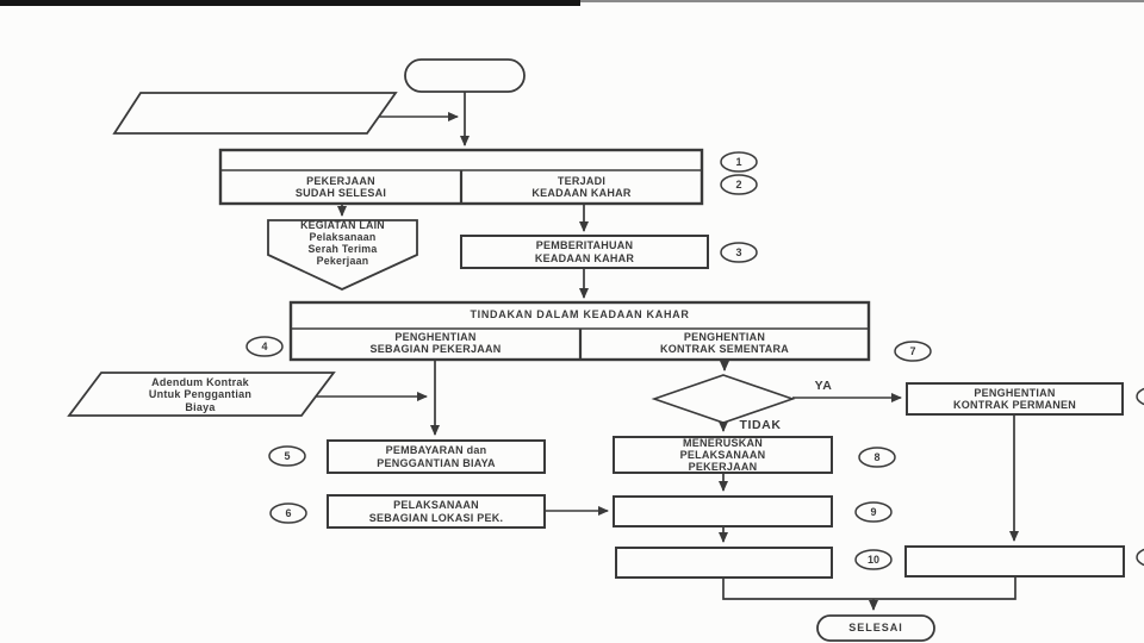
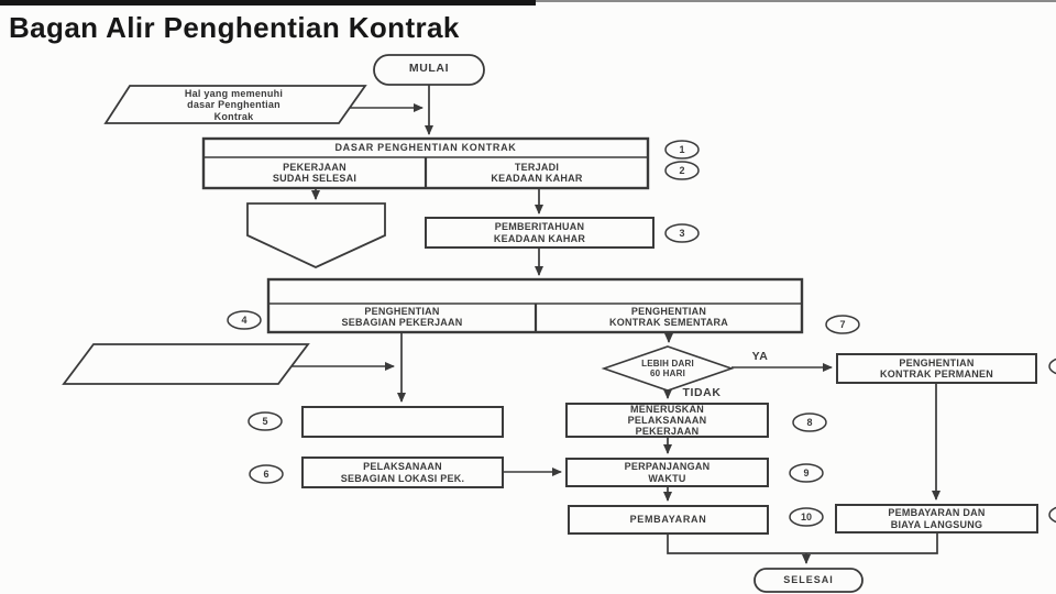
+ Bagan Alir Penghentian Kontrak
+ MULAI
+ Hal yang memenuhi
+ dasar Penghentian
+ Kontrak
+ DASAR PENGHENTIAN KONTRAK
  PEKERJAAN
  SUDAH SELESAI
  TERJADI
  KEADAAN KAHAR
- KEGIATAN LAIN
- Pelaksanaan
- Serah Terima
- Pekerjaan
  PEMBERITAHUAN
  KEADAAN KAHAR
- TINDAKAN DALAM KEADAAN KAHAR
  PENGHENTIAN
  SEBAGIAN PEKERJAAN
  PENGHENTIAN
  KONTRAK SEMENTARA
- Adendum Kontrak
- Untuk Penggantian
- Biaya
- PEMBAYARAN dan
- PENGGANTIAN BIAYA
  PELAKSANAAN
  SEBAGIAN LOKASI PEK.
+ LEBIH DARI
+ 60 HARI
  YA
  TIDAK
  MENERUSKAN
  PELAKSANAAN
  PEKERJAAN
+ PERPANJANGAN
+ WAKTU
+ PEMBAYARAN
  PENGHENTIAN
  KONTRAK PERMANEN
+ PEMBAYARAN DAN
+ BIAYA LANGSUNG
  SELESAI
  1
  2
  3
  4
  5
  6
  7
  8
  9
  10
